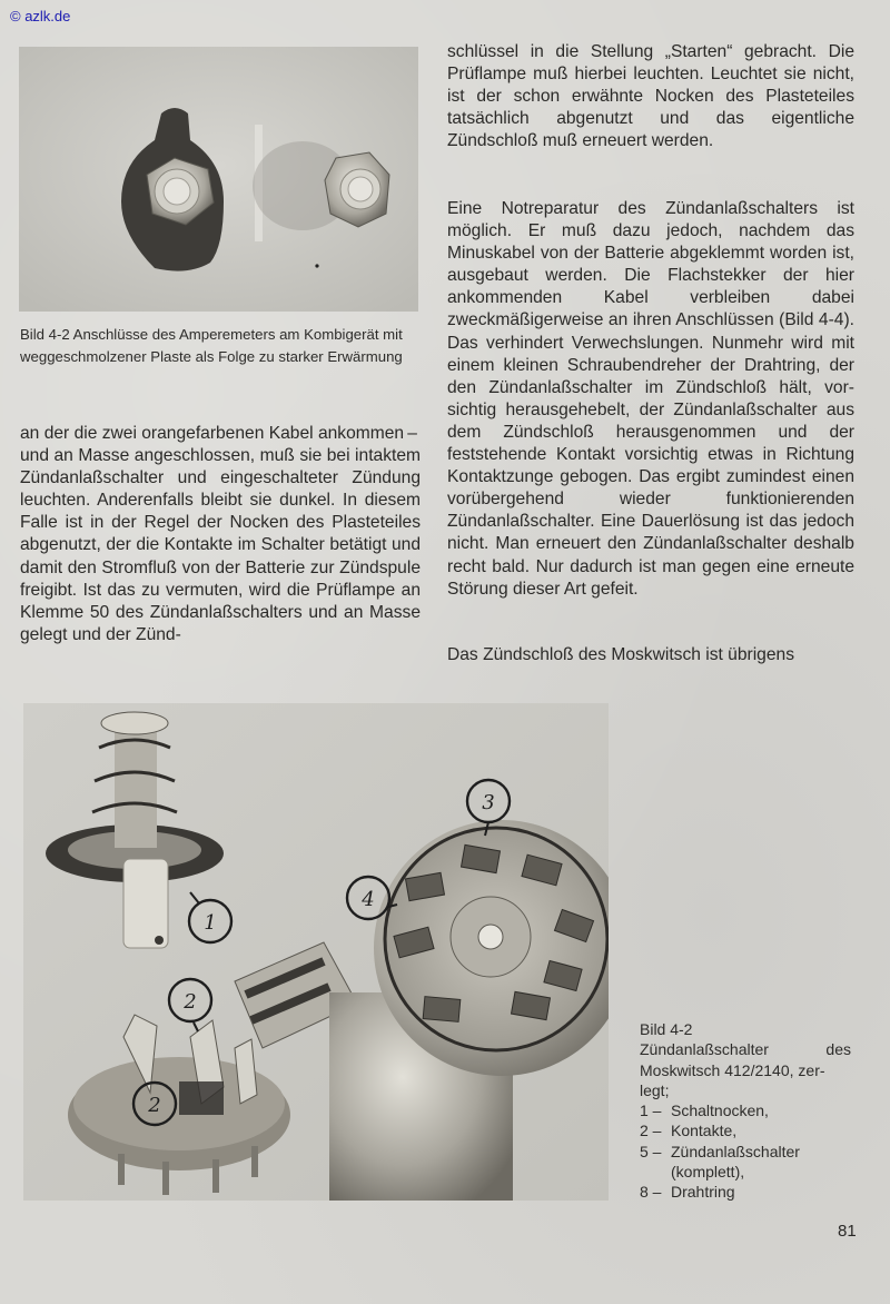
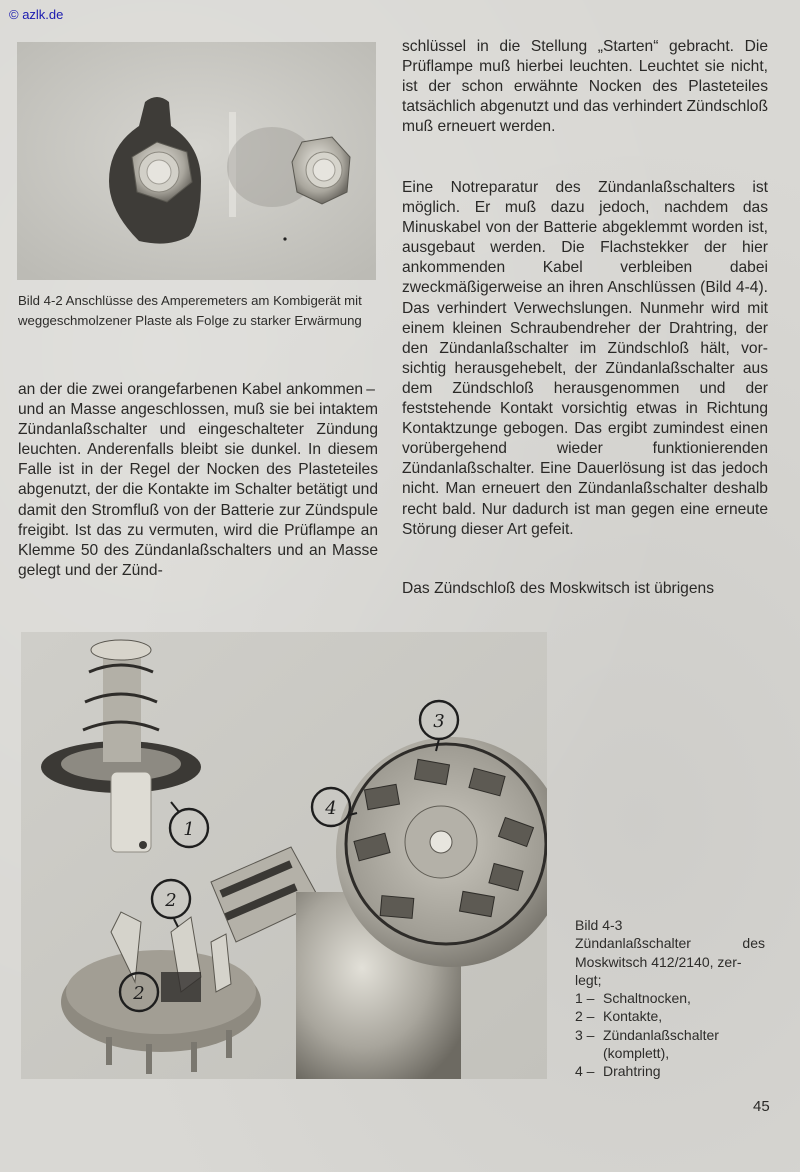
  © azlk.de
  Bild 4-2 Anschlüsse des Amperemeters am Kombigerät mit weggeschmolzener Plaste als Folge zu starker Erwärmung
  an der die zwei orangefarbenen Kabel an­kommen – und an Masse angeschlossen, muß sie bei intaktem Zündanlaßschalter und ein­geschalteter Zündung leuchten. Anderenfalls bleibt sie dunkel. In diesem Falle ist in der Regel der Nocken des Plasteteiles abgenutzt, der die Kontakte im Schalter betätigt und damit den Stromfluß von der Batterie zur Zündspule freigibt. Ist das zu vermuten, wird die Prüflampe an Klemme 50 des Zündanlaß­schalters und an Masse gelegt und der Zünd-
- schlüssel in die Stellung „Starten“ gebracht. Die Prüflampe muß hierbei leuchten. Leuchtet sie nicht, ist der schon erwähnte Nocken des Plasteteiles tatsächlich abgenutzt und das eigentliche Zündschloß muß erneuert wer­den.
+ schlüssel in die Stellung „Starten“ gebracht. Die Prüflampe muß hierbei leuchten. Leuchtet sie nicht, ist der schon erwähnte Nocken des Plasteteiles tatsächlich abgenutzt und das verhindert Zündschloß muß erneuert wer­den.
  Eine Notreparatur des Zündanlaßschalters ist möglich. Er muß dazu jedoch, nachdem das Minuskabel von der Batterie abgeklemmt worden ist, ausgebaut werden. Die Flachstek­ker der hier ankommenden Kabel verbleiben dabei zweckmäßigerweise an ihren Anschlüs­sen (Bild 4-4). Das verhindert Verwechslun­gen. Nunmehr wird mit einem kleinen Schraubendreher der Drahtring, der den Zündanlaßschalter im Zündschloß hält, vor­sichtig herausgehebelt, der Zündanlaßschal­ter aus dem Zündschloß herausgenommen und der feststehende Kontakt vorsichtig etwas in Richtung Kontaktzunge gebogen. Das ergibt zumindest einen vorübergehend wieder funk­tionierenden Zündanlaßschalter. Eine Dauer­lösung ist das jedoch nicht. Man erneuert den Zündanlaßschalter deshalb recht bald. Nur dadurch ist man gegen eine erneute Störung dieser Art gefeit.
  Das Zündschloß des Moskwitsch ist übrigens
  1
  2
  3
  4
  2
- Bild 4-2
+ Bild 4-3
  Zündanlaßschalter
  des
  Moskwitsch 412/2140, zer-
  legt;
  1 –
  Schaltnocken,
  2 –
  Kontakte,
- 5 –
+ 3 –
  Zündanlaßschalter
  (komplett),
- 8 –
+ 4 –
  Drahtring
- 81
+ 45
